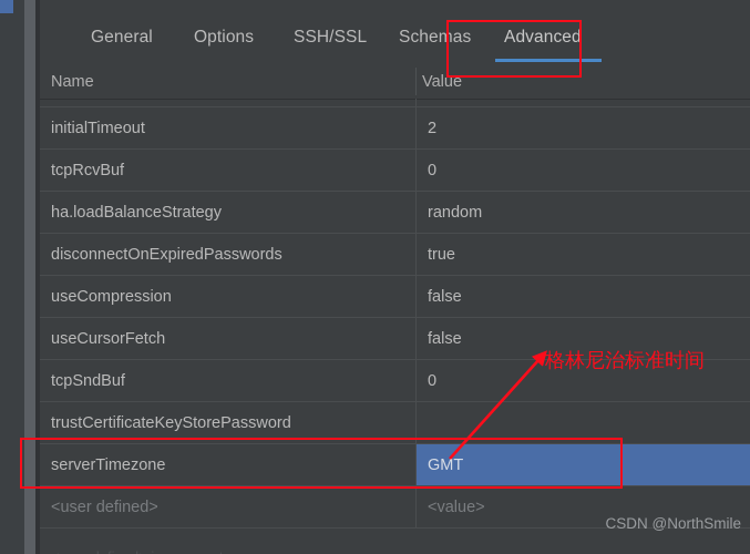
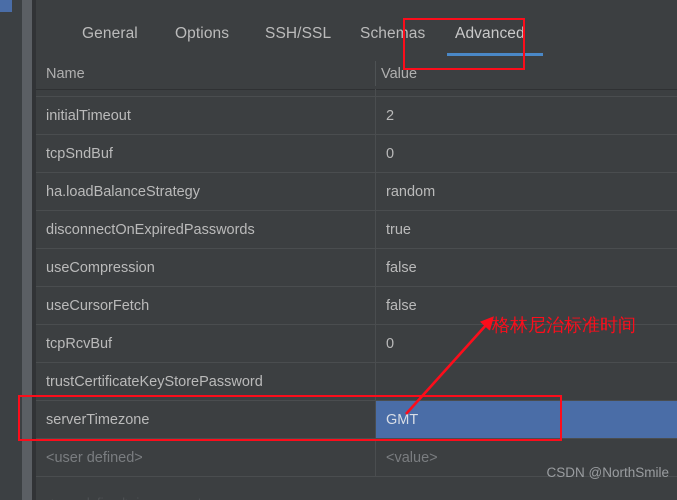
  General
  Options
  SSH/SSL
  Schemas
  Advanced
  Name
  Value
  initialTimeout
  2
- tcpRcvBuf
+ tcpSndBuf
  0
  ha.loadBalanceStrategy
  random
  disconnectOnExpiredPasswords
  true
  useCompression
  false
  useCursorFetch
  false
- tcpSndBuf
+ tcpRcvBuf
  0
  trustCertificateKeyStorePassword
  serverTimezone
  GMT
  <user defined>
  <value>
  格林尼治标准时间
  CSDN @NorthSmile
